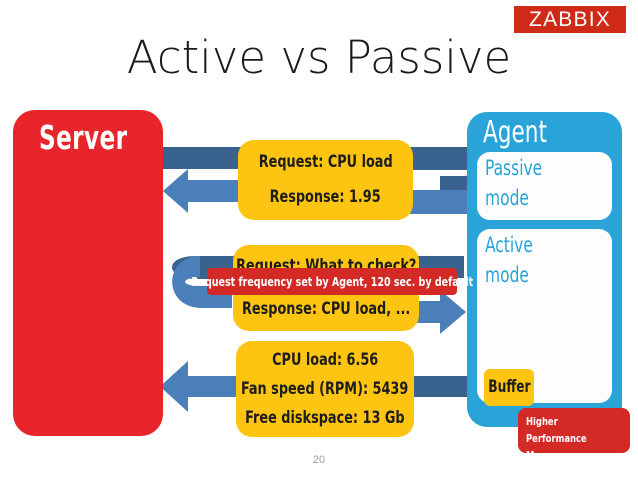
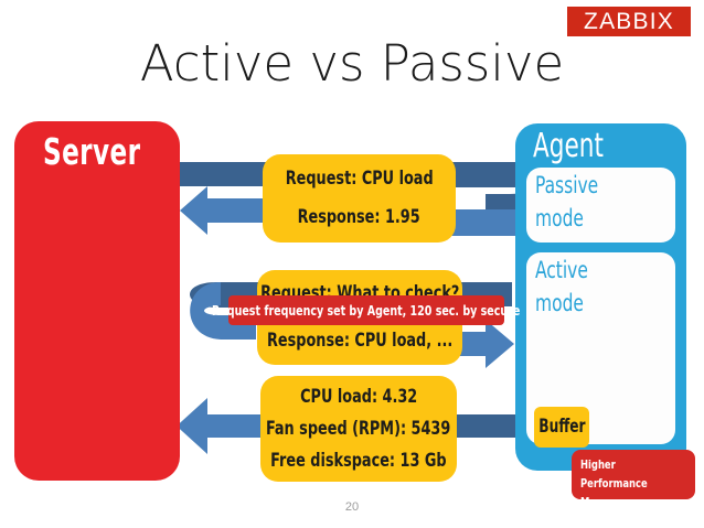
  Server
  Agent
  Passive
  mode
  Active
  mode
  Buffer
  Higher Performance
  More secure
  Request: CPU load
  Response: 1.95
  Request: What to check?
  Response: CPU load, ...
- Request frequency set by Agent, 120 sec. by default
+ Request frequency set by Agent, 120 sec. by secure
- CPU load: 6.56
+ CPU load: 4.32
  Fan speed (RPM): 5439
  Free diskspace: 13 Gb
  ZABBIX
  Active vs Passive
  20
